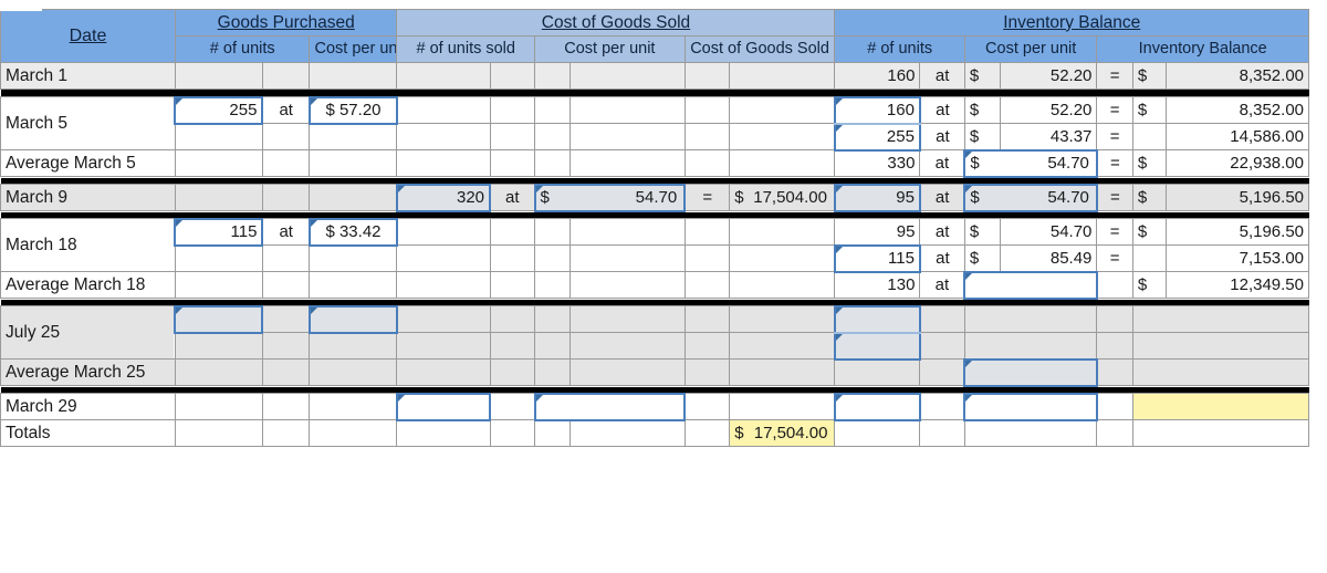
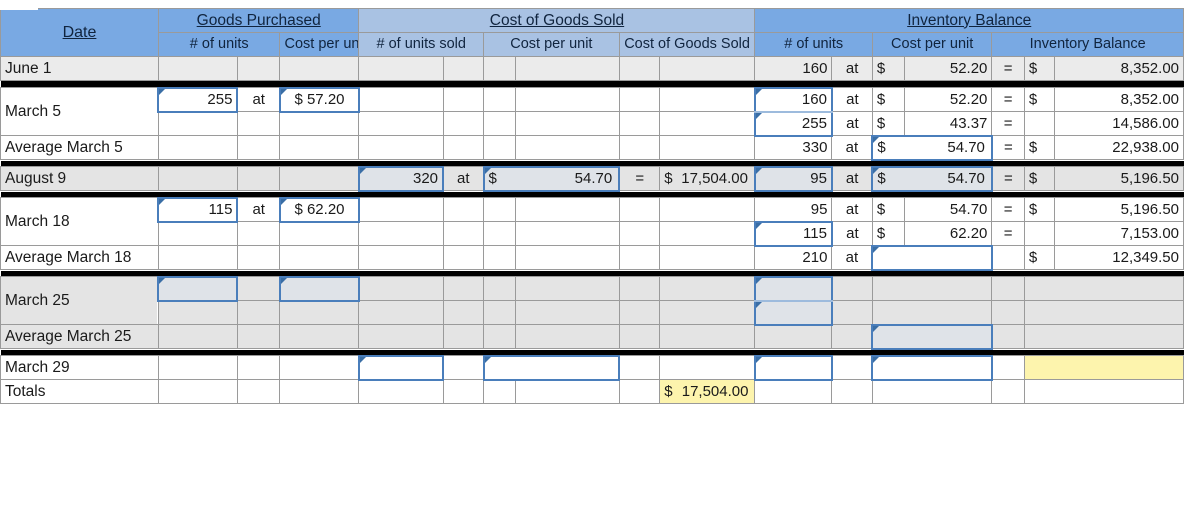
  Date	Goods Purchased	Cost of Goods Sold	Inventory Balance
  # of units	Cost per un	# of units sold	Cost per unit	Cost of Goods Sold	# of units	Cost per unit	Inventory Balance
- March 1										160	at	$	52.20	=	$	8,352.00
+ June 1										160	at	$	52.20	=	$	8,352.00
  March 5	255	at	$ 57.20							160	at	$	52.20	=	$	8,352.00
  									255	at	$	43.37	=		14,586.00
  Average March 5										330	at	$ 54.70	=	$	22,938.00
- March 9				320	at	$ 54.70	=	$ 17,504.00	95	at	$ 54.70	=	$	5,196.50
+ August 9				320	at	$ 54.70	=	$ 17,504.00	95	at	$ 54.70	=	$	5,196.50
- March 18	115	at	$ 33.42							95	at	$	54.70	=	$	5,196.50
+ March 18	115	at	$ 62.20							95	at	$	54.70	=	$	5,196.50
- 									115	at	$	85.49	=		7,153.00
+ 									115	at	$	62.20	=		7,153.00
- Average March 18										130	at			$	12,349.50
+ Average March 18										210	at			$	12,349.50
- July 25
+ March 25
  Average March 25
  March 29
  Totals									$ 17,504.00
